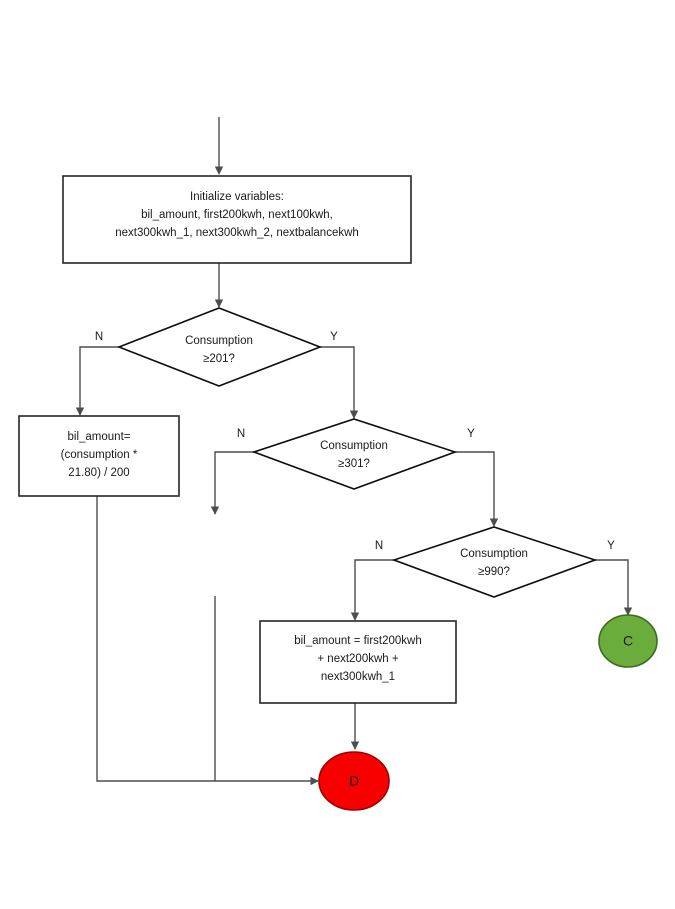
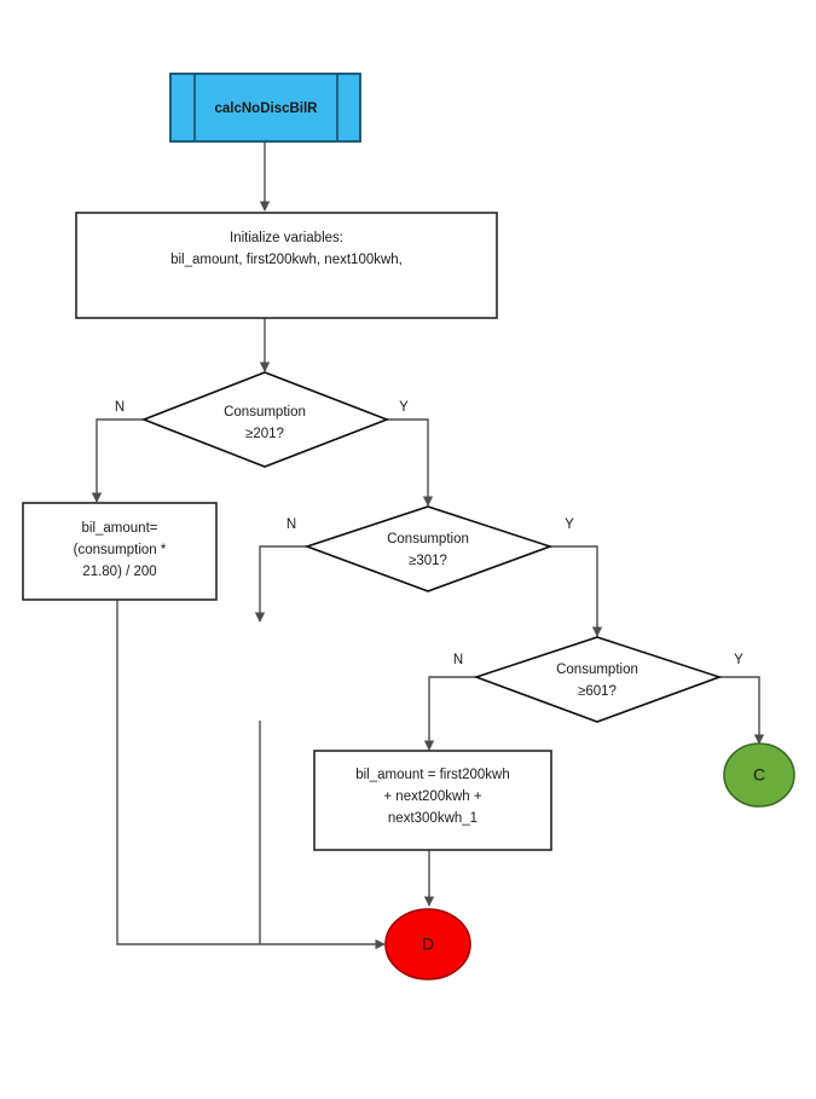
+ calcNoDiscBilR
  Initialize variables:
  bil_amount, first200kwh, next100kwh,
- next300kwh_1, next300kwh_2, nextbalancekwh
  Consumption
  ≥201?
  N
  Y
  bil_amount=
  (consumption *
  21.80) / 200
  Consumption
  ≥301?
  N
  Y
  Consumption
- ≥990?
+ ≥601?
  N
  Y
  bil_amount = first200kwh
  + next200kwh +
  next300kwh_1
  C
  D
